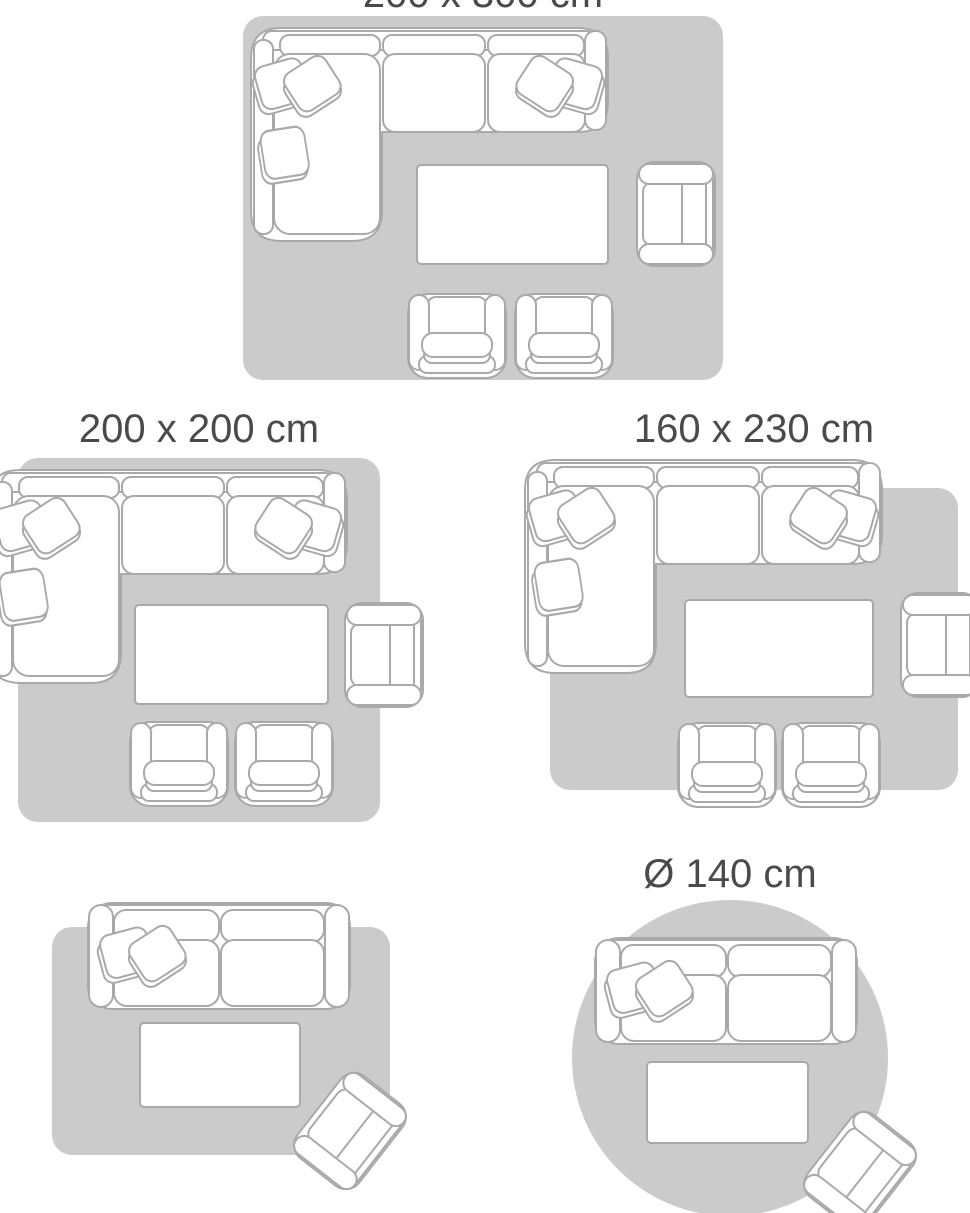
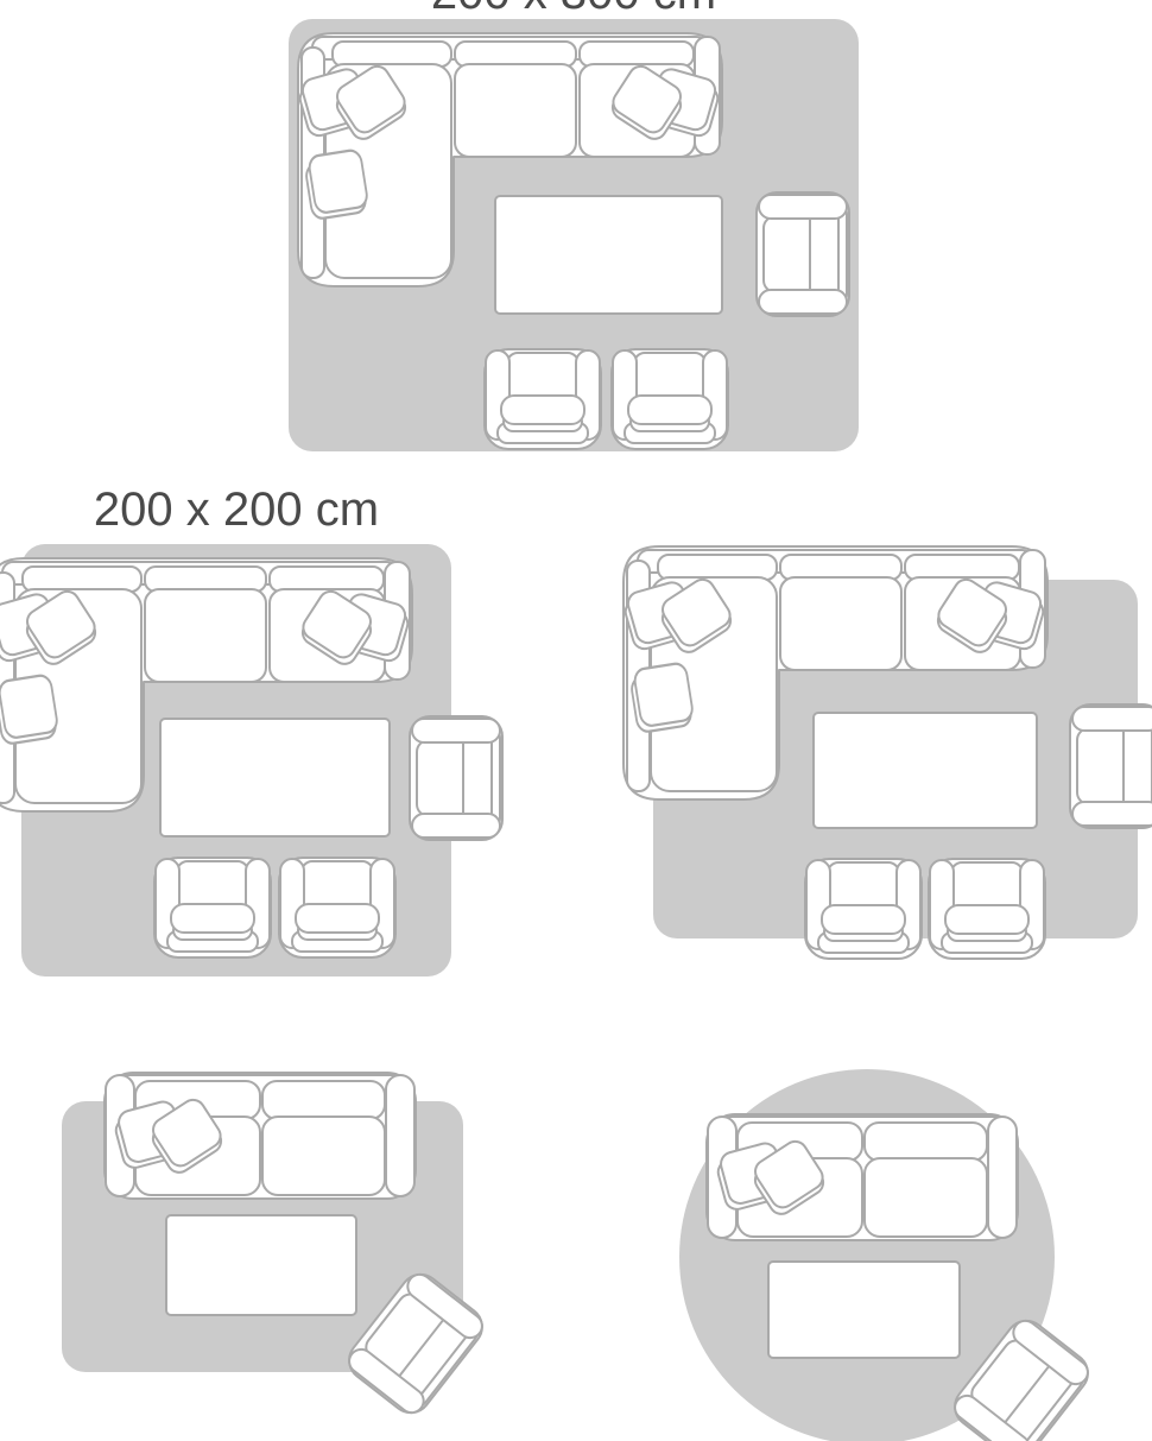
  200 x 200 cm
- 160 x 230 cm
- Ø 140 cm
